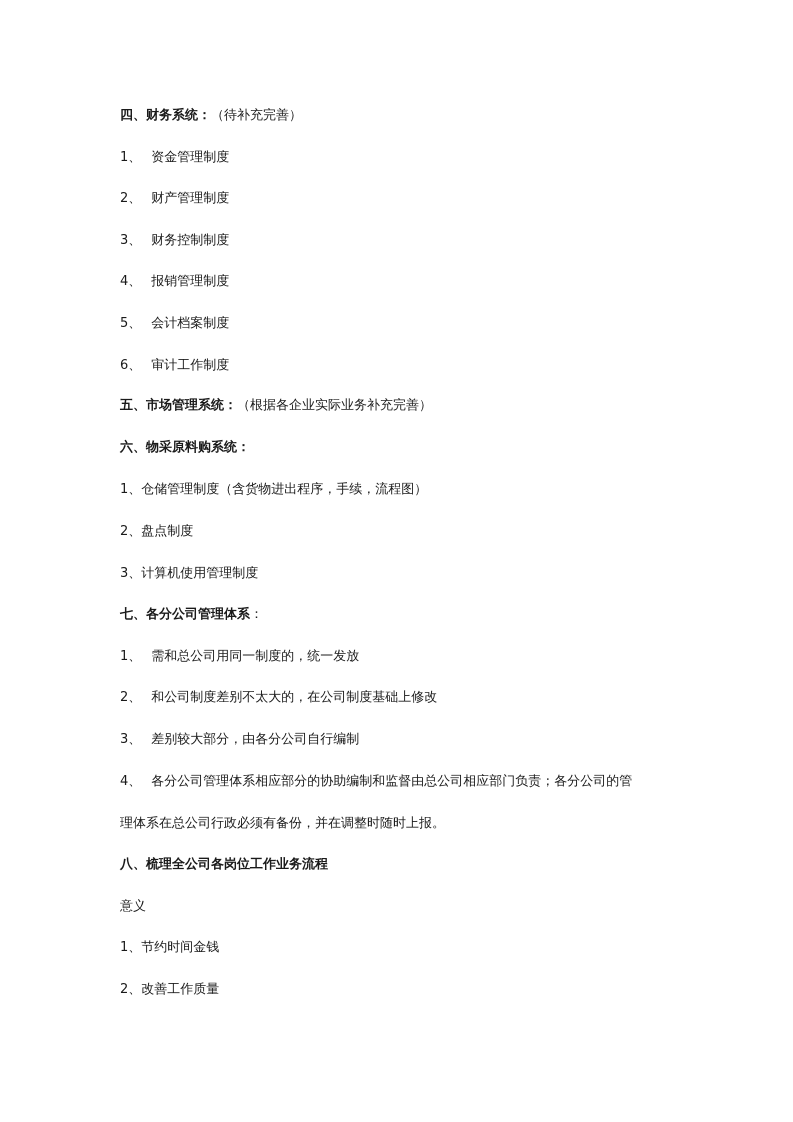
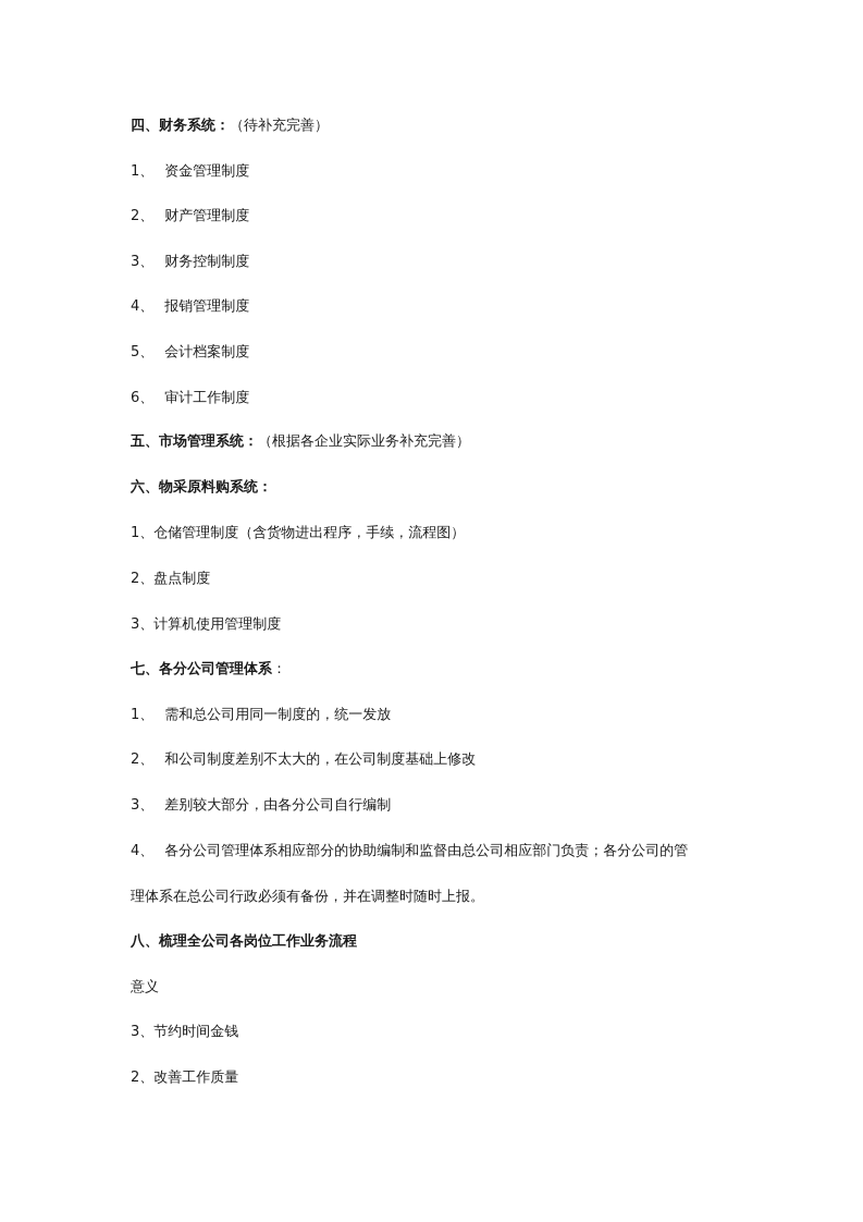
  四、财务系统：（待补充完善）
  1、 资金管理制度
  2、 财产管理制度
  3、 财务控制制度
  4、 报销管理制度
  5、 会计档案制度
  6、 审计工作制度
  五、市场管理系统：（根据各企业实际业务补充完善）
  六、物采原料购系统：
  1、仓储管理制度（含货物进出程序，手续，流程图）
  2、盘点制度
  3、计算机使用管理制度
  七、各分公司管理体系：
  1、 需和总公司用同一制度的，统一发放
  2、 和公司制度差别不太大的，在公司制度基础上修改
  3、 差别较大部分，由各分公司自行编制
  4、 各分公司管理体系相应部分的协助编制和监督由总公司相应部门负责；各分公司的管
  理体系在总公司行政必须有备份，并在调整时随时上报。
  八、梳理全公司各岗位工作业务流程
  意义
- 1、节约时间金钱
+ 3、节约时间金钱
  2、改善工作质量
